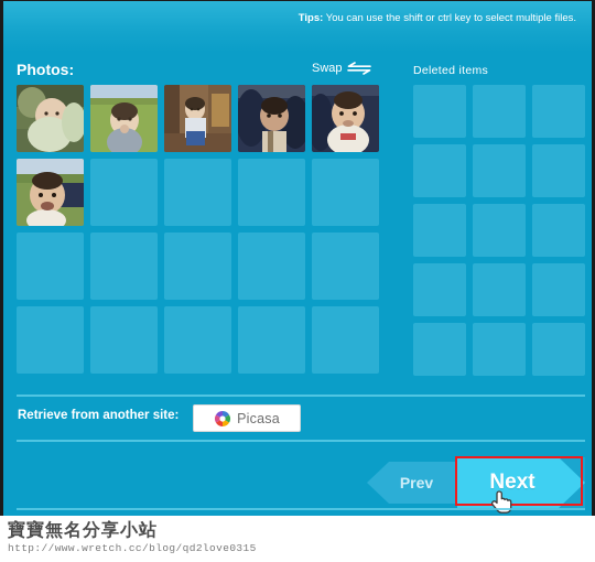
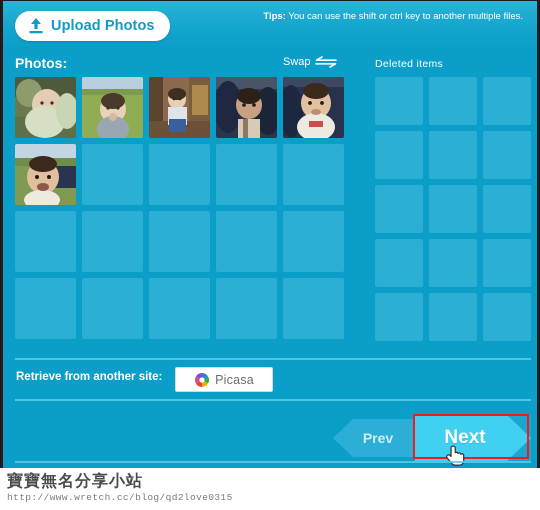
+ Upload Photos
- Tips: You can use the shift or ctrl key to select multiple files.
+ Tips: You can use the shift or ctrl key to another multiple files.
  Photos:
  Swap
  Deleted items
  Retrieve from another site:
  Picasa
  Prev
  Next
  寶寶無名分享小站
  http://www.wretch.cc/blog/qd2love0315
